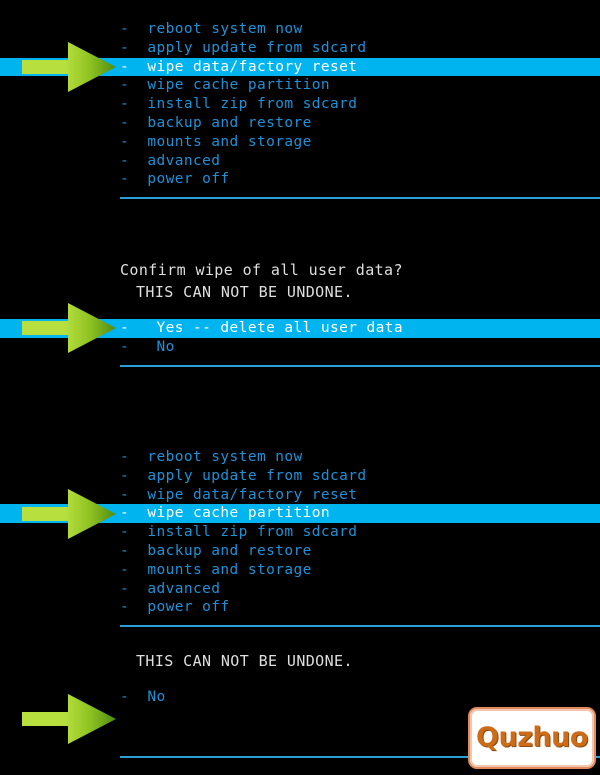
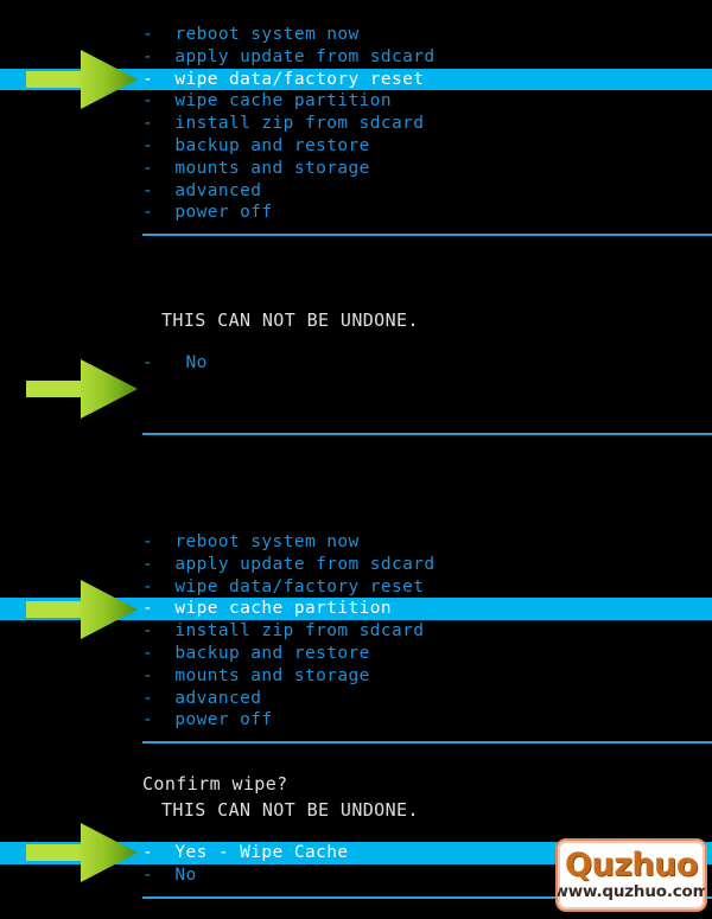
  - reboot system now
  - apply update from sdcard
  - wipe data/factory reset
  - wipe cache partition
  - install zip from sdcard
  - backup and restore
  - mounts and storage
  - advanced
  - power off
- Confirm wipe of all user data?
  THIS CAN NOT BE UNDONE.
- - Yes -- delete all user data
  - No
  - reboot system now
  - apply update from sdcard
  - wipe data/factory reset
  - wipe cache partition
  - install zip from sdcard
  - backup and restore
  - mounts and storage
  - advanced
  - power off
+ Confirm wipe?
  THIS CAN NOT BE UNDONE.
+ - Yes - Wipe Cache
  - No
  Quzhuo
+ www.quzhuo.com
